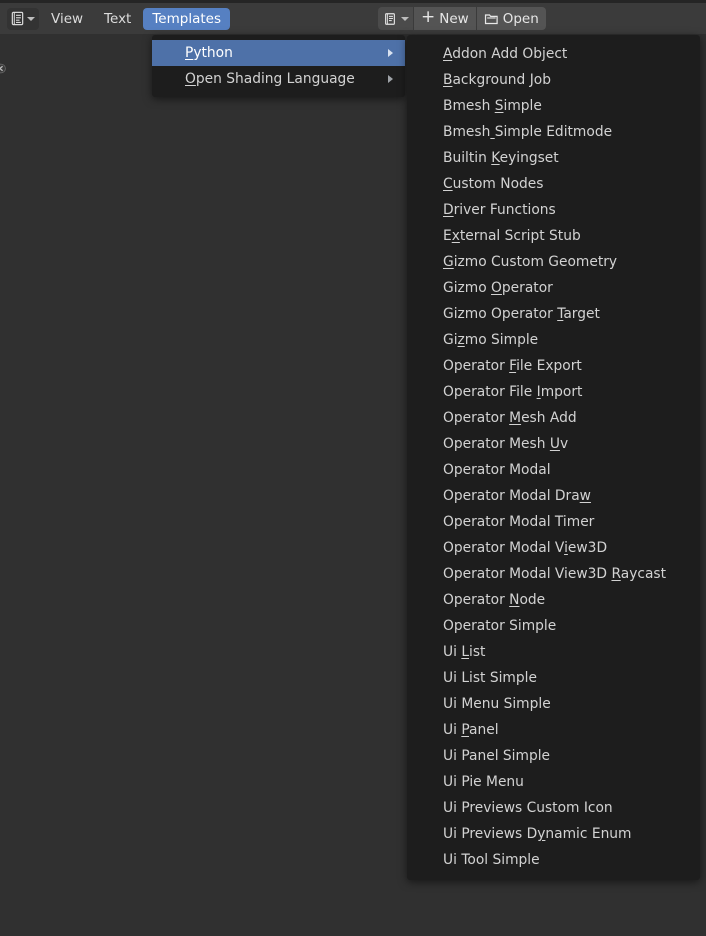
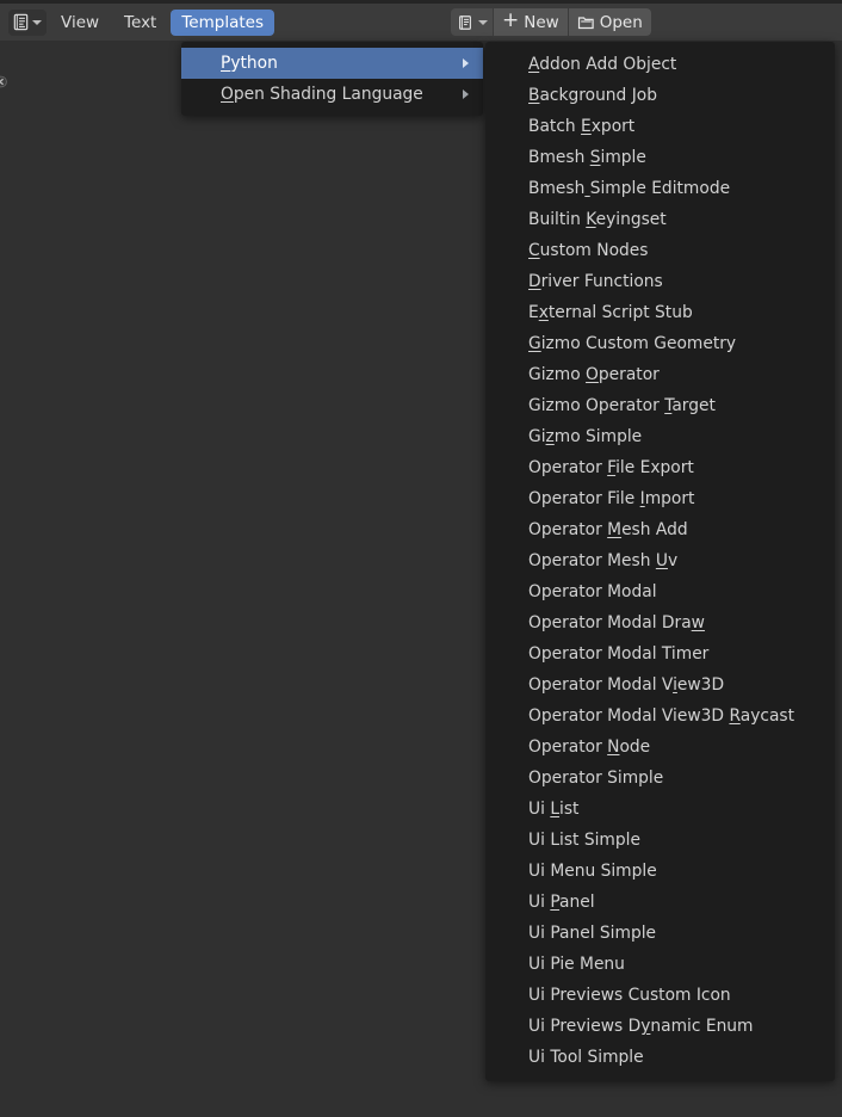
  View
  Text
  Templates
  +
  New
  Open
  Python
  Open Shading Language
  Addon Add Object
  Background Job
+ Batch Export
  Bmesh Simple
  Bmesh Simple Editmode
  Builtin Keyingset
  Custom Nodes
  Driver Functions
  External Script Stub
  Gizmo Custom Geometry
  Gizmo Operator
  Gizmo Operator Target
  Gizmo Simple
  Operator File Export
  Operator File Import
  Operator Mesh Add
  Operator Mesh Uv
  Operator Modal
  Operator Modal Draw
  Operator Modal Timer
  Operator Modal View3D
  Operator Modal View3D Raycast
  Operator Node
  Operator Simple
  Ui List
  Ui List Simple
  Ui Menu Simple
  Ui Panel
  Ui Panel Simple
  Ui Pie Menu
  Ui Previews Custom Icon
  Ui Previews Dynamic Enum
  Ui Tool Simple
